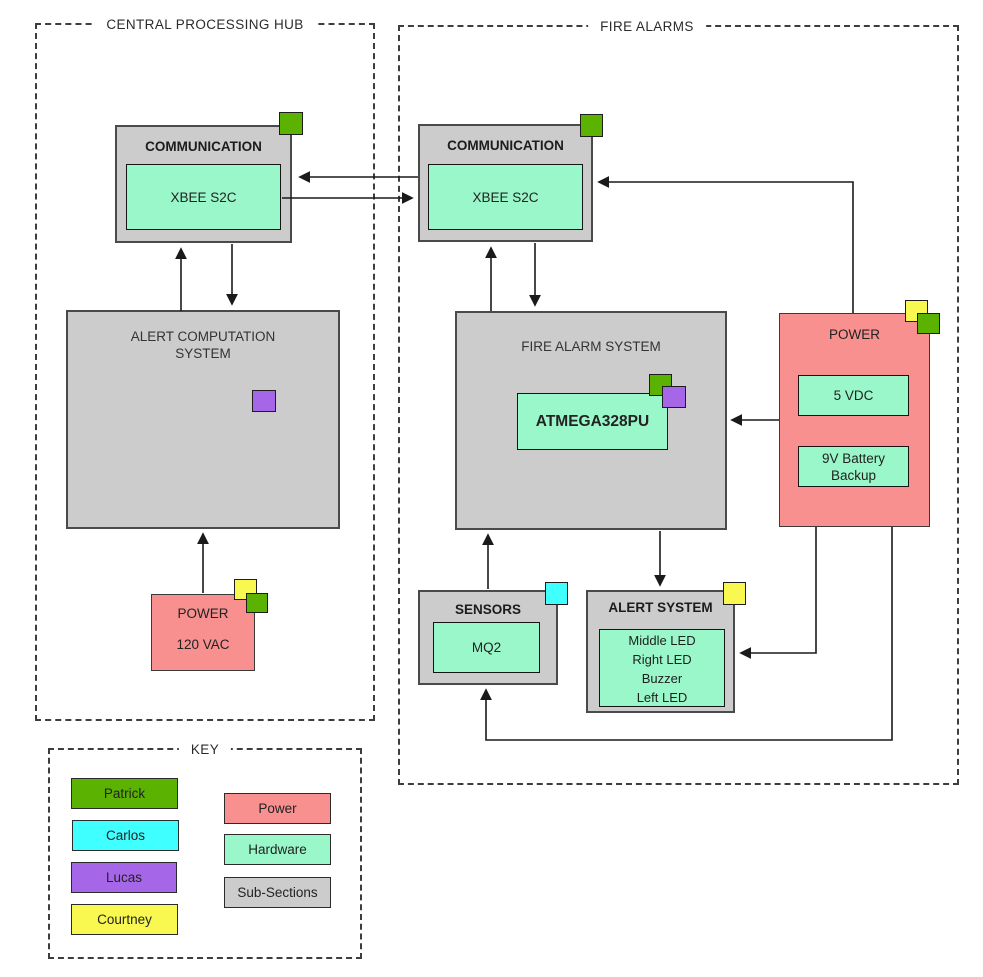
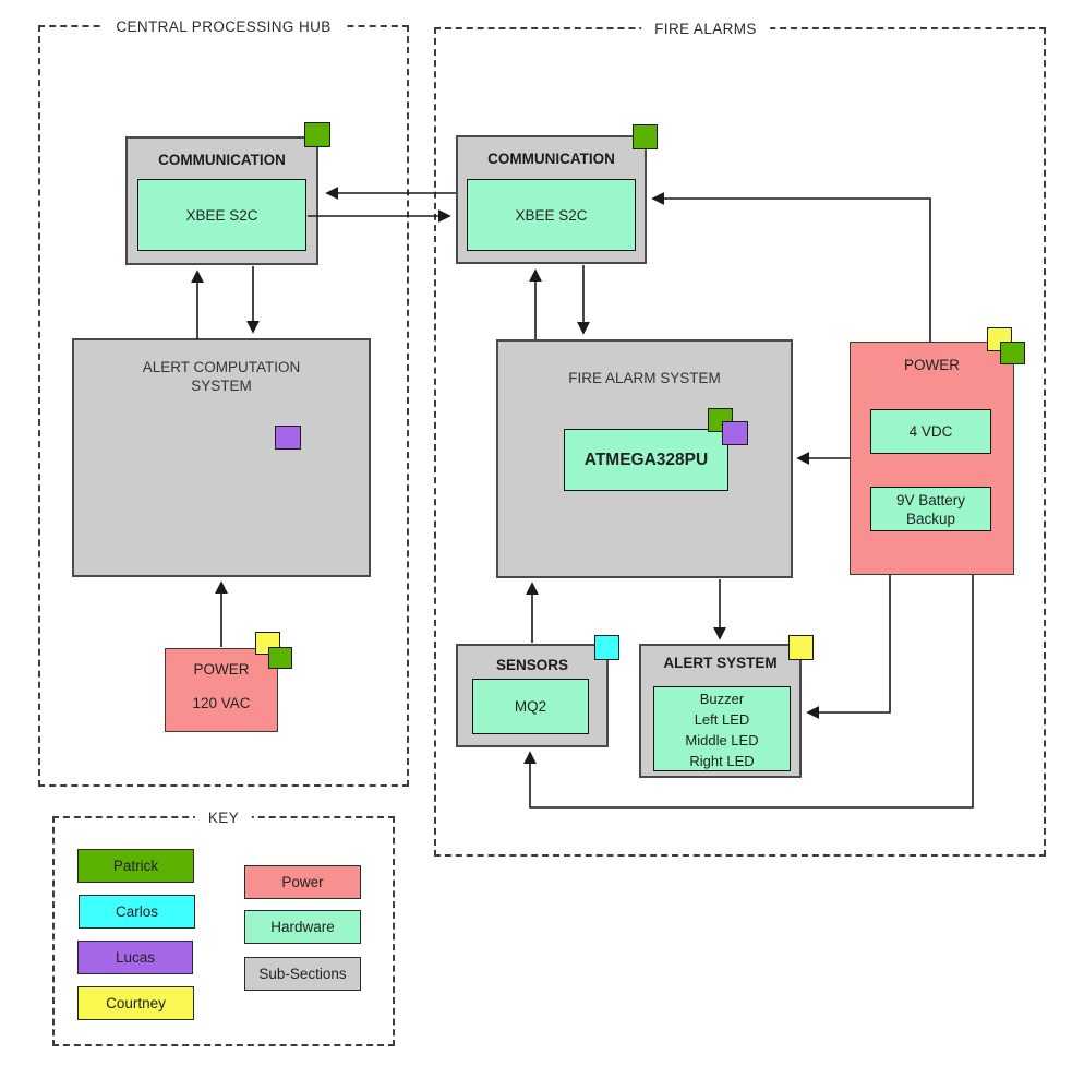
  CENTRAL PROCESSING HUB
  FIRE ALARMS
  KEY
  COMMUNICATION
  XBEE S2C
  ALERT COMPUTATION SYSTEM
  POWER
  120 VAC
  COMMUNICATION
  XBEE S2C
  FIRE ALARM SYSTEM
  ATMEGA328PU
  POWER
- 5 VDC
+ 4 VDC
  9V Battery Backup
  SENSORS
  MQ2
  ALERT SYSTEM
- Middle LED
+ Buzzer
- Right LED
+ Left LED
- Buzzer
+ Middle LED
- Left LED
+ Right LED
  Patrick
  Carlos
  Lucas
  Courtney
  Power
  Hardware
  Sub-Sections
